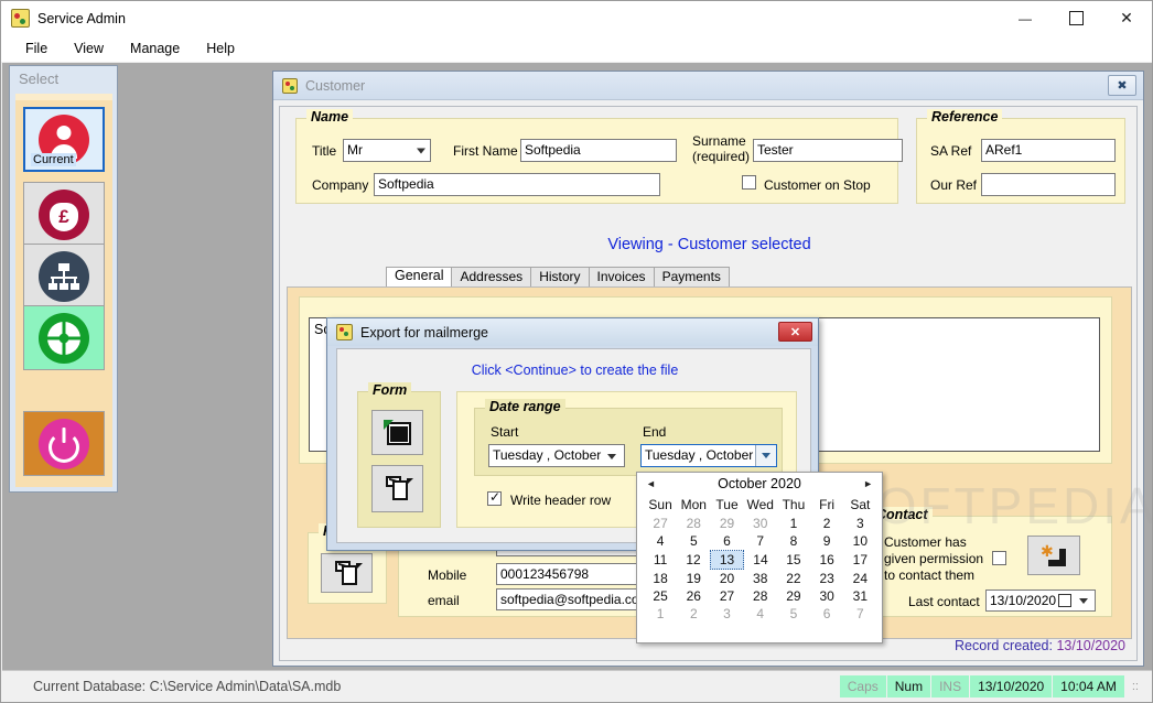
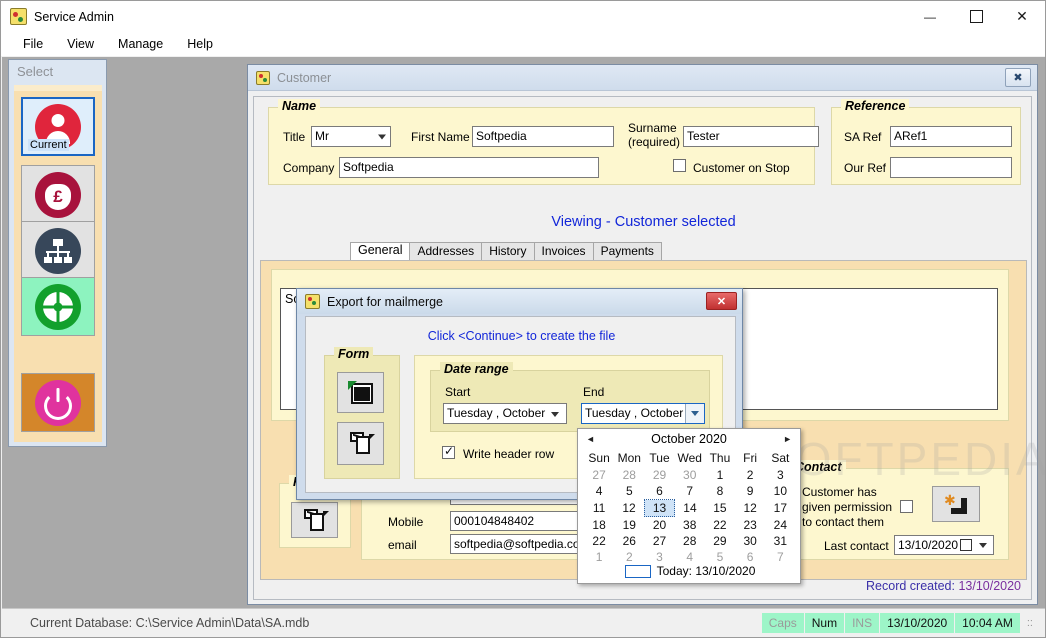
  Service Admin
  File
  View
  Manage
  Help
  Select
  Current
  Customer
  ✖
  Name
  Title
  Mr
  First Name
  Softpedia
  Surname
  (required)
  Tester
  Company
  Softpedia
  Customer on Stop
  Reference
  SA Ref
  ARef1
  Our Ref
  Viewing - Customer selected
  General
  Addresses
  History
  Invoices
  Payments
  Mobile
- 000123456798
+ 000104848402
  email
  softpedia@softpedia.c
  ontact
  Customer has
  given permission
  to contact them
  ✱
  Last contact
  13/10/2020
  Record created: 13/10/2020
  OFTPEDIA
  Export for mailmerge
  ✕
  Click <Continue> to create the file
  Form
  Date range
  Start
  Tuesday , October
  End
  Tuesday , October
  Write header row
  ◄
  October 2020
  ►
  Sun	Mon	Tue	Wed	Thu	Fri	Sat
  27	28	29	30	1	2	3
  4	5	6	7	8	9	10
- 11	12	13	14	15	16	17
+ 11	12	13	14	15	12	17
  18	19	20	38	22	23	24
- 25	26	27	28	29	30	31
+ 22	26	27	28	29	30	31
  1	2	3	4	5	6	7
+ Today: 13/10/2020
  Current Database: C:\Service Admin\Data\SA.mdb
  Caps
  Num
  INS
  13/10/2020
  10:04 AM
  ::
